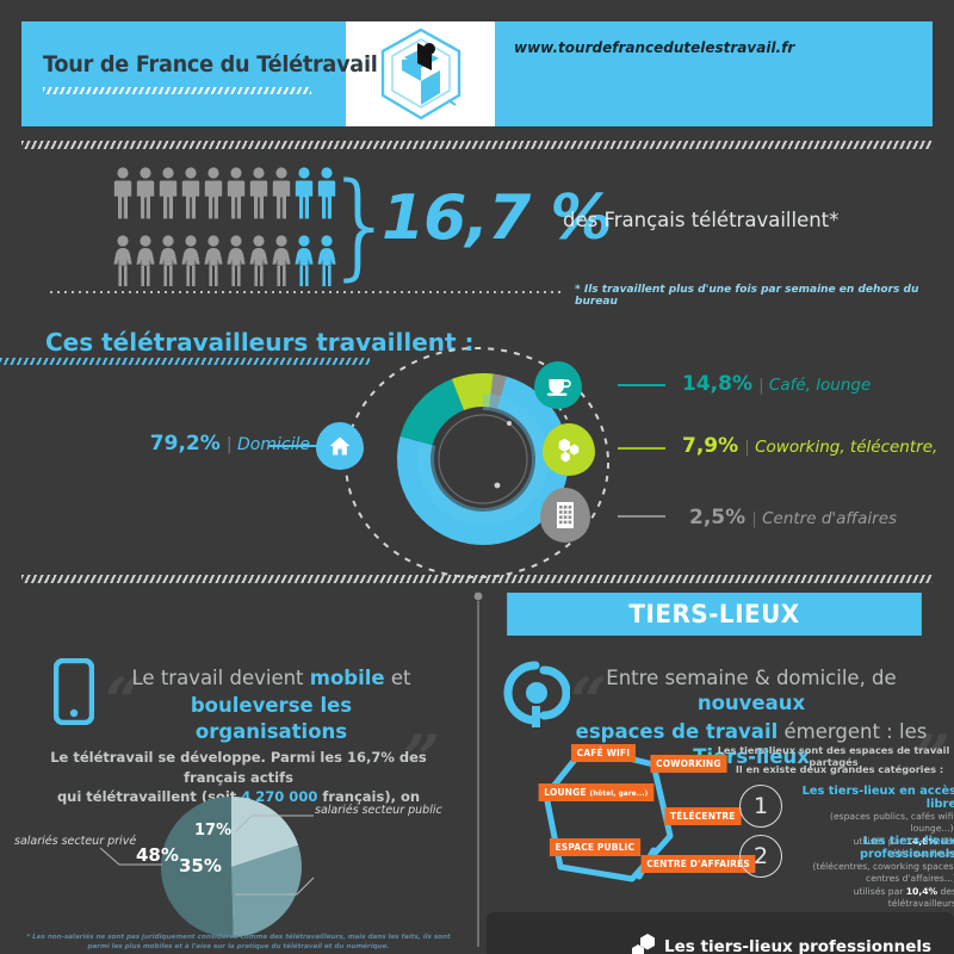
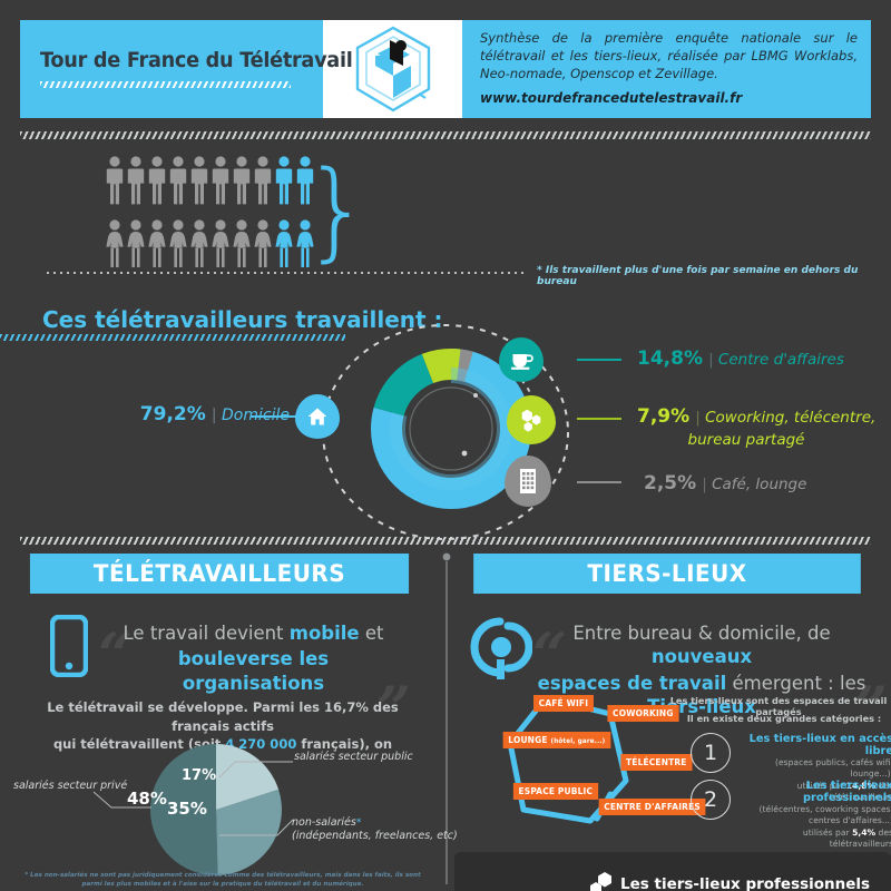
  Tour de France du Télétravail
+ Synthèse de la première enquête nationale sur le télétravail et les tiers-lieux, réalisée par LBMG Worklabs, Neo-nomade, Openscop et Zevillage.
  www.tourdefrancedutelestravail.fr
  }
- 16,7 %
- des Français télétravaillent*
  * Ils travaillent plus d'une fois par semaine en dehors du bureau
  Ces télétravailleurs travaillent :
  79,2% | Domicile
- 14,8% | Café, lounge
+ 14,8% | Centre d'affaires
  7,9% | Coworking, télécentre,
+ bureau partagé
- 2,5% | Centre d'affaires
+ 2,5% | Café, lounge
+ TÉLÉTRAVAILLEURS
  “
  ”
  Le travail devient mobile et
  bouleverse les organisations
  Le télétravail se développe. Parmi les 16,7% des français actifs
  qui télétravaillent (so 4 270 000 français), on
  17%
  35%
  48%
  salariés secteur public
  salariés secteur privé
+ non-salariés*
+ (indépendants, freelances, etc)
  TIERS-LIEUX
  “
  ”
- Entre semaine & domicile, de nouveaux
+ Entre bureau & domicile, de nouveaux
  espaces de travail émergent : les rs-lieux
  CAFÉ WIFI
  COWORKING
  TÉLÉCENTRE
  ESPACE PUBLIC
  CENTRE D'AFFAIRES
  Les tiers-lieux sont des espaces de travail partagés
  Il en existe deux grandes catégories :
  1
  Les tiers-lieux en accès libre
  (espaces publics, cafés wifi lounge...)
  utilisés par 14,8% de télétravailleur
  2
  Les tiers-lieux professionnels
  (télécentres, coworking spaces
  centres d'affaires...
- utilisés par 10,4% de télétravailleur
+ utilisés par 5,4% de télétravailleur
  Les tiers-lieux professionnels
